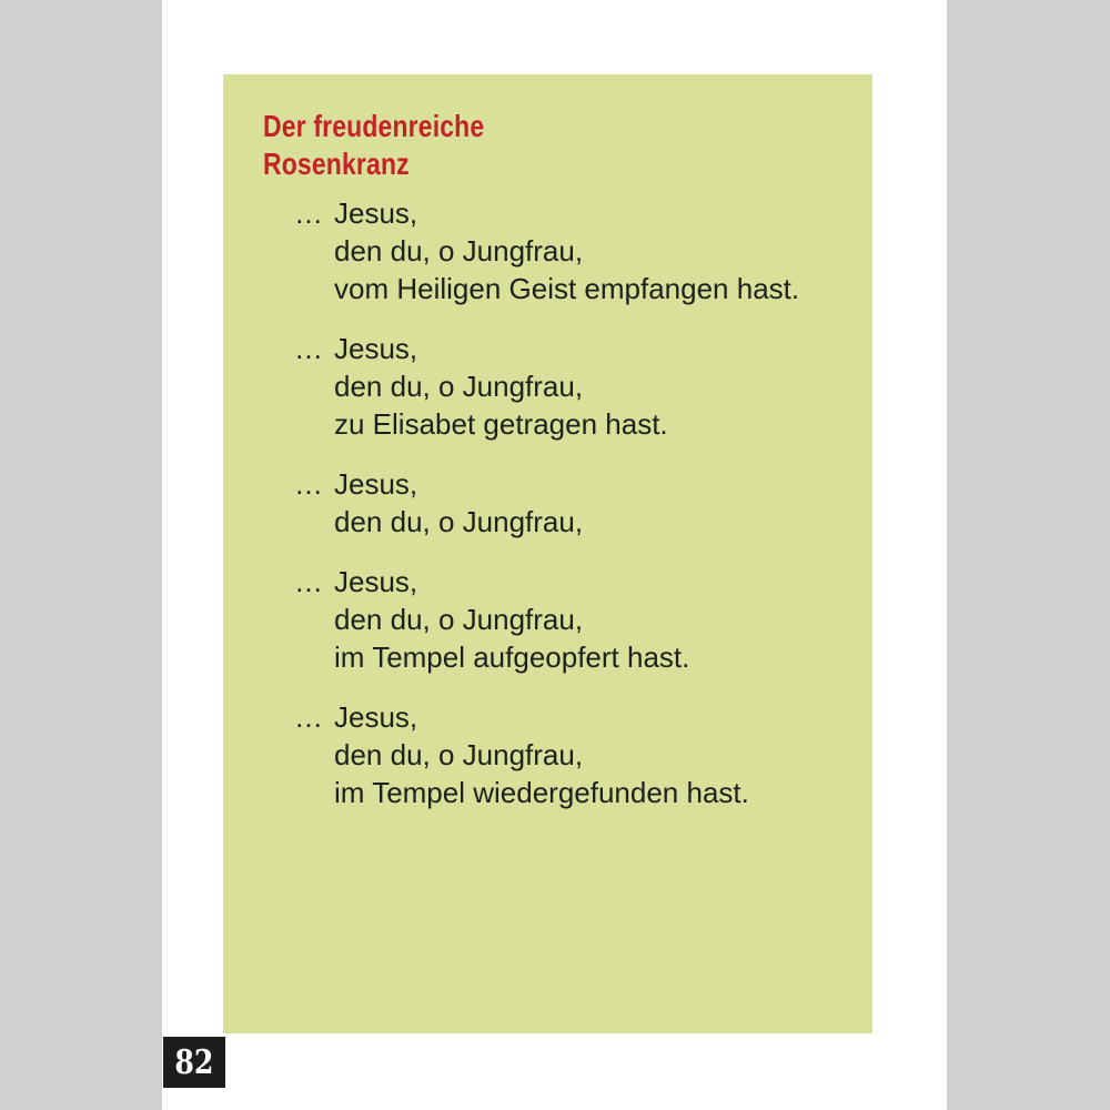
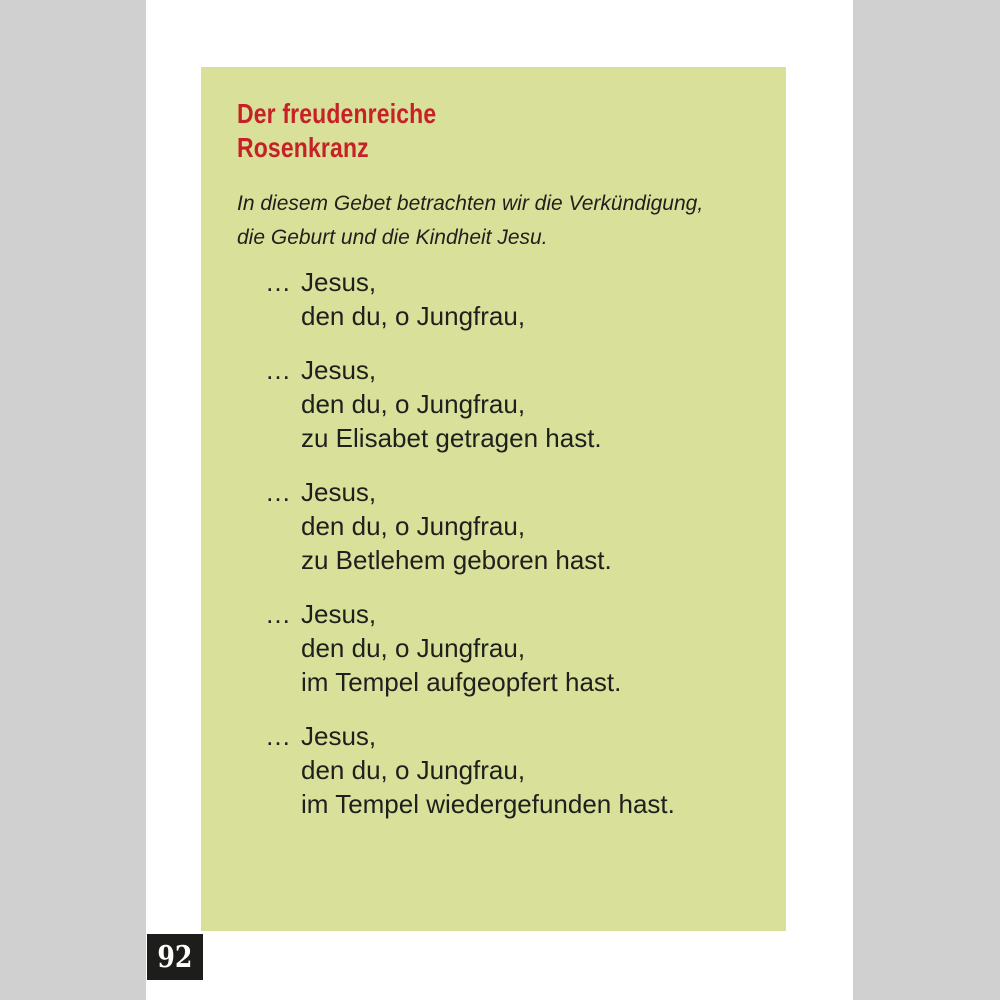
  Der freudenreiche
  Rosenkranz
+ In diesem Gebet betrachten wir die Verkündigung,
+ die Geburt und die Kindheit Jesu.
  …
  Jesus,
  den du, o Jungfrau,
- vom Heiligen Geist empfangen hast.
  …
  Jesus,
  den du, o Jungfrau,
  zu Elisabet getragen hast.
  …
  Jesus,
  den du, o Jungfrau,
+ zu Betlehem geboren hast.
  …
  Jesus,
  den du, o Jungfrau,
  im Tempel aufgeopfert hast.
  …
  Jesus,
  den du, o Jungfrau,
  im Tempel wiedergefunden hast.
- 82
+ 92
